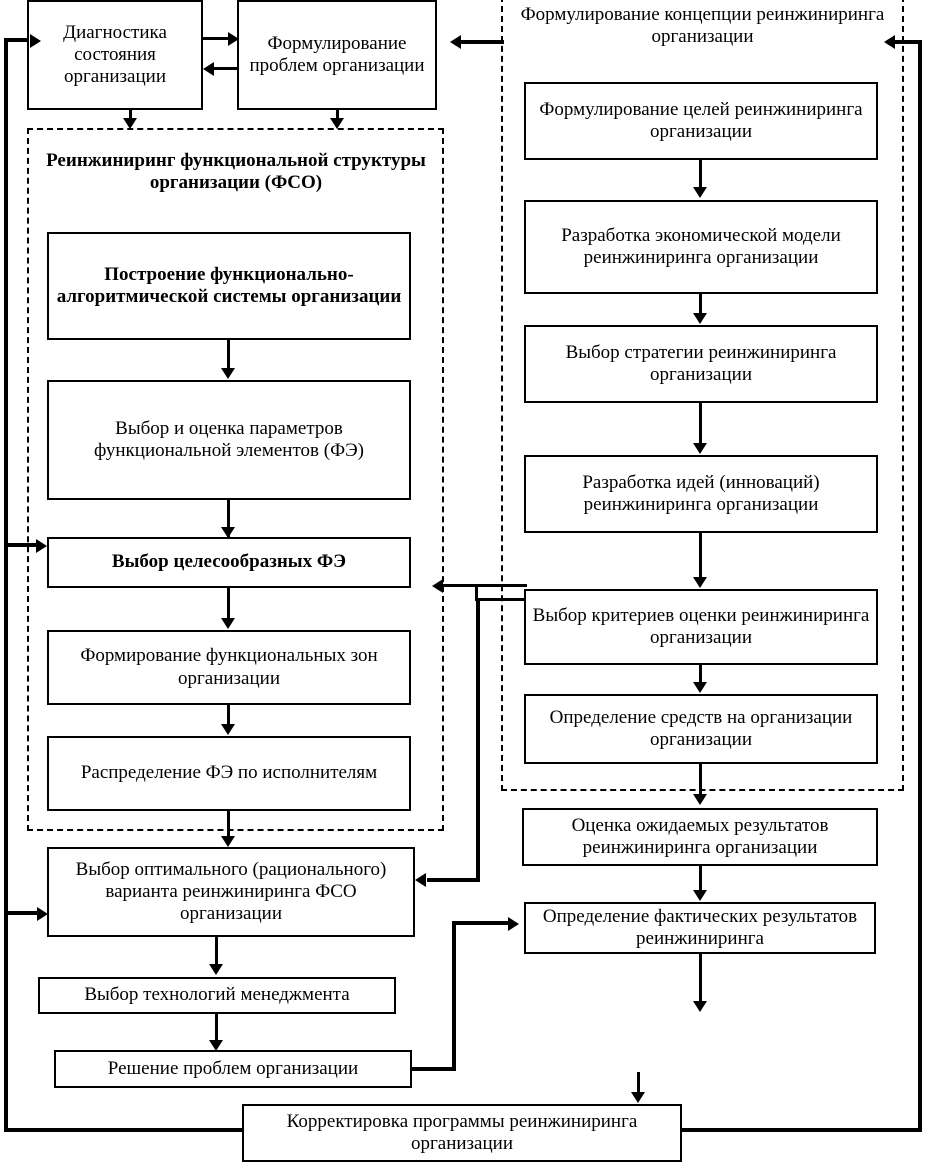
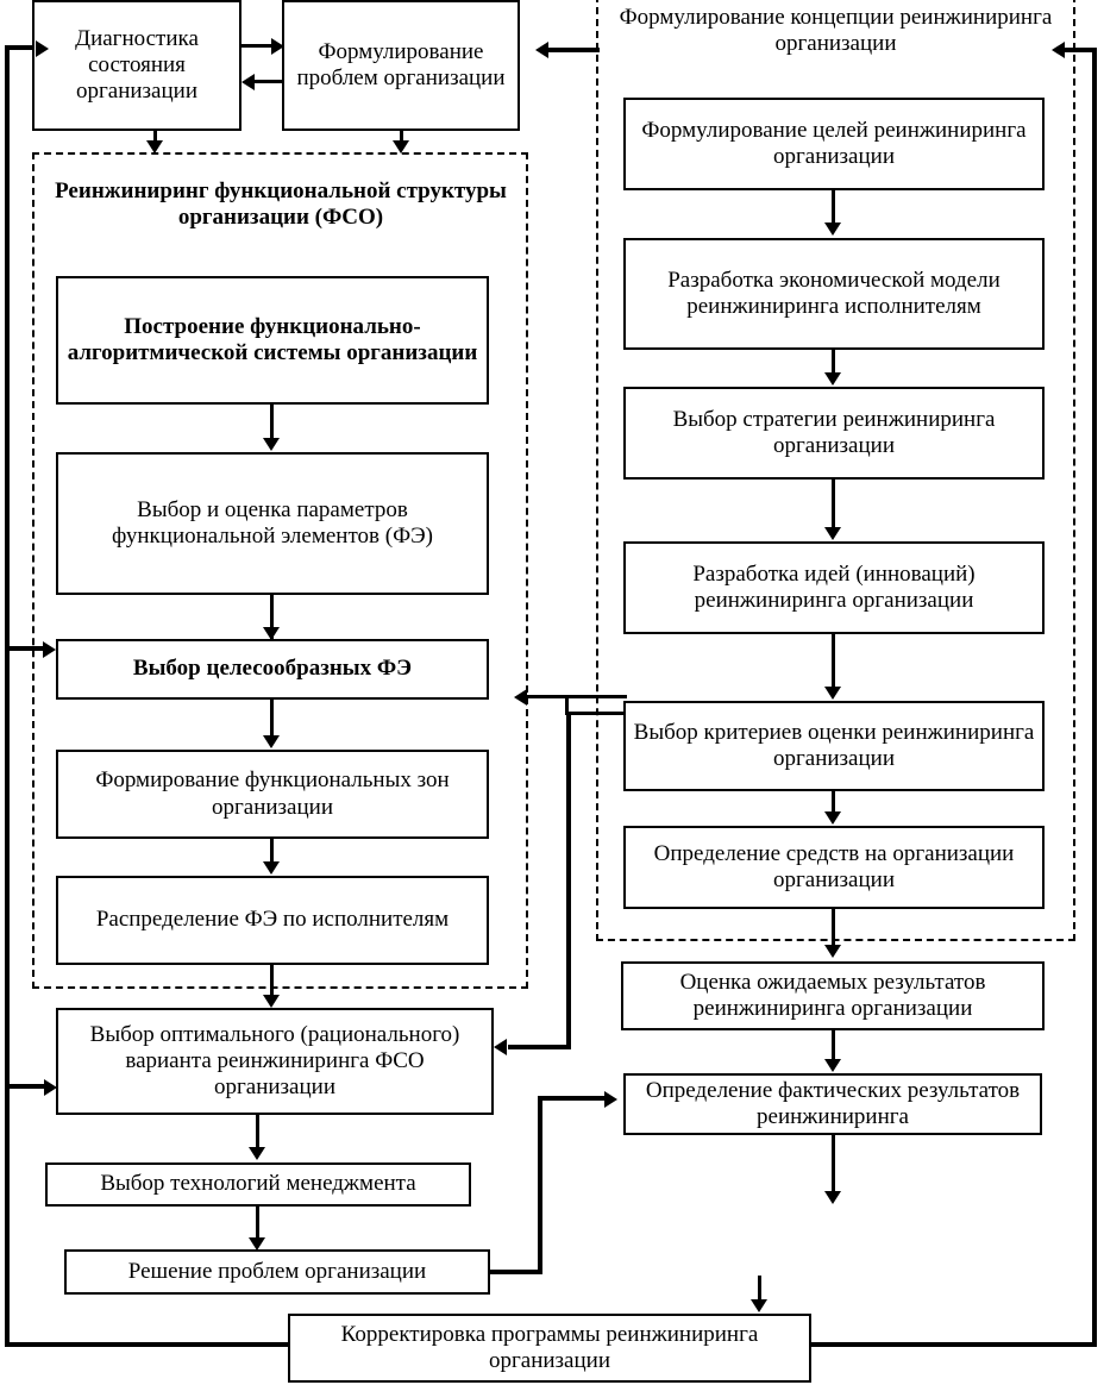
  Реинжиниринг функциональной структуры организации (ФСО)
  Формулирование концепции реинжиниринга организации
  Диагностика состояния организации
  Формулирование проблем организации
  Построение функционально-алгоритмической системы организации
  Выбор и оценка параметров функциональной элементов (ФЭ)
  Выбор целесообразных ФЭ
  Формирование функциональных зон организации
  Распределение ФЭ по исполнителям
  Выбор оптимального (рационального) варианта реинжиниринга ФСО организации
  Выбор технологий менеджмента
  Решение проблем организации
  Формулирование целей реинжиниринга организации
- Разработка экономической модели реинжиниринга организации
+ Разработка экономической модели реинжиниринга исполнителям
  Выбор стратегии реинжиниринга организации
  Разработка идей (инноваций) реинжиниринга организации
  Выбор критериев оценки реинжиниринга организации
  Определение средств на организации организации
  Оценка ожидаемых результатов реинжиниринга организации
  Определение фактических результатов реинжиниринга
  Корректировка программы реинжиниринга организации
